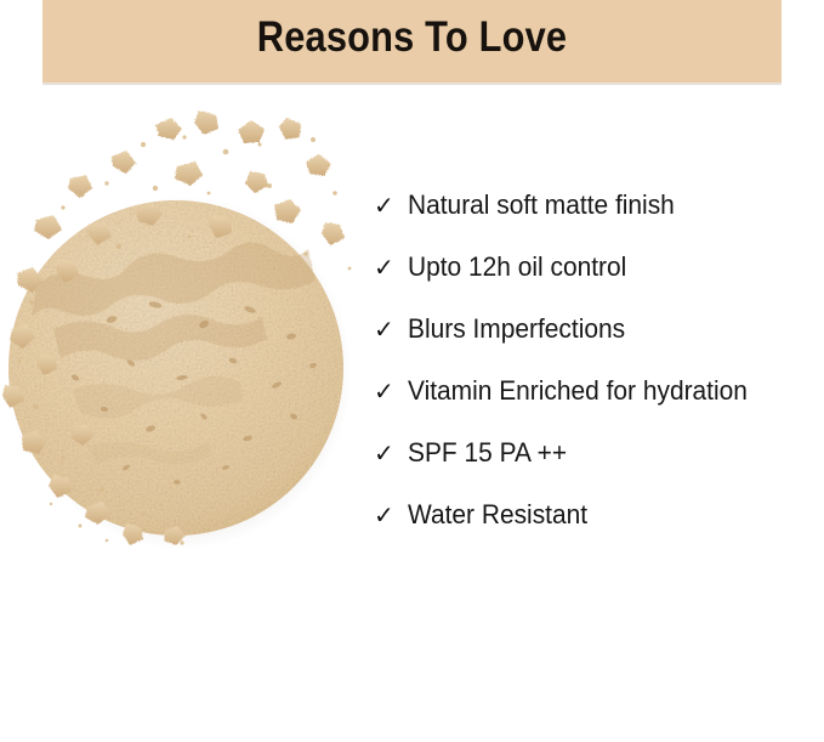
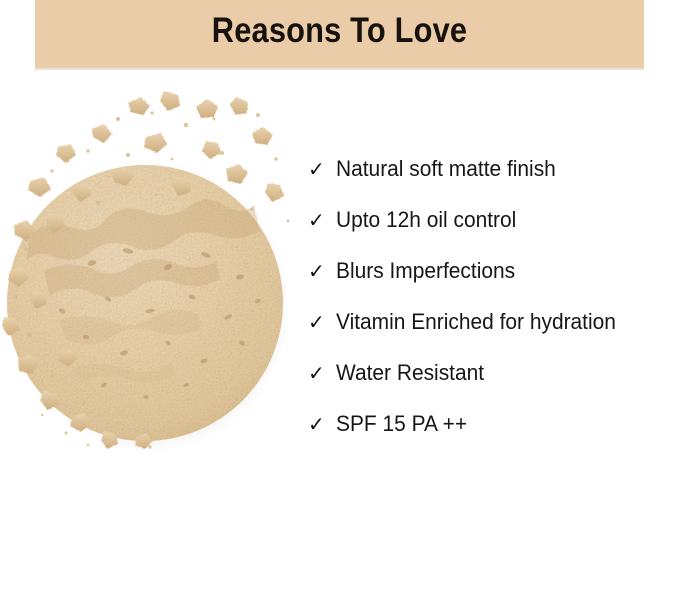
  Reasons To Love
  ✓
  Natural soft matte finish
  ✓
  Upto 12h oil control
  ✓
  Blurs Imperfections
  ✓
  Vitamin Enriched for hydration
  ✓
- SPF 15 PA ++
+ Water Resistant
  ✓
- Water Resistant
+ SPF 15 PA ++
